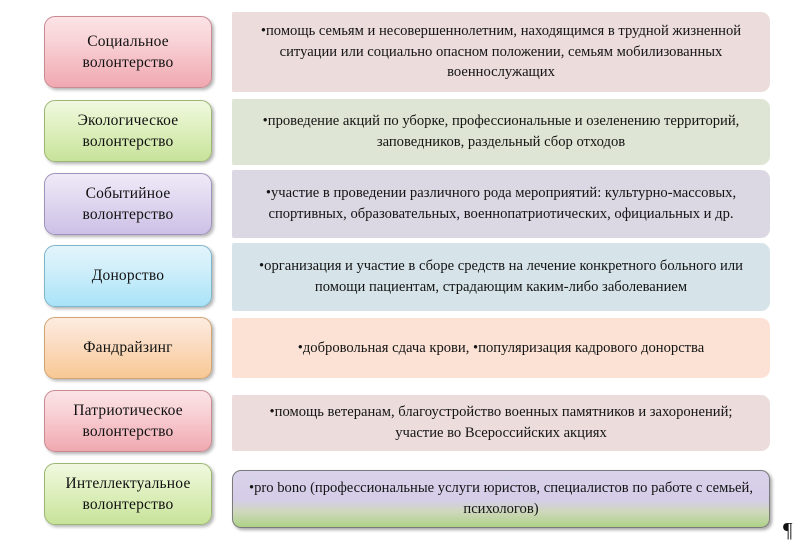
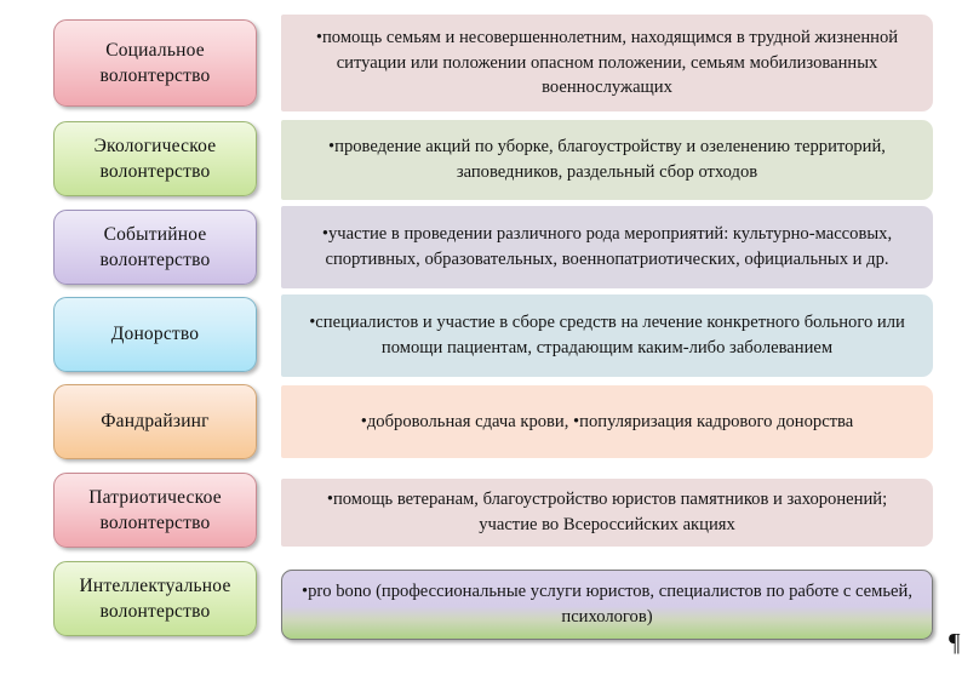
  Социальное волонтерство
- •помощь семьям и несовершеннолетним, находящимся в трудной жизненной ситуации или социально опасном положении, семьям мобилизованных военнослужащих
+ •помощь семьям и несовершеннолетним, находящимся в трудной жизненной ситуации или положении опасном положении, семьям мобилизованных военнослужащих
  Экологическое волонтерство
- •проведение акций по уборке, профессиональные и озеленению территорий, заповедников, раздельный сбор отходов
+ •проведение акций по уборке, благоустройству и озеленению территорий, заповедников, раздельный сбор отходов
  Событийное волонтерство
  •участие в проведении различного рода мероприятий: культурно-массовых, спортивных, образовательных, военнопатриотических, официальных и др.
  Донорство
- •организация и участие в сборе средств на лечение конкретного больного или помощи пациентам, страдающим каким-либо заболеванием
+ •специалистов и участие в сборе средств на лечение конкретного больного или помощи пациентам, страдающим каким-либо заболеванием
  Фандрайзинг
  •добровольная сдача крови, •популяризация кадрового донорства
  Патриотическое волонтерство
- •помощь ветеранам, благоустройство военных памятников и захоронений; участие во Всероссийских акциях
+ •помощь ветеранам, благоустройство юристов памятников и захоронений; участие во Всероссийских акциях
  Интеллектуальное волонтерство
  •pro bono (профессиональные услуги юристов, специалистов по работе с семьей, психологов)
  ¶
